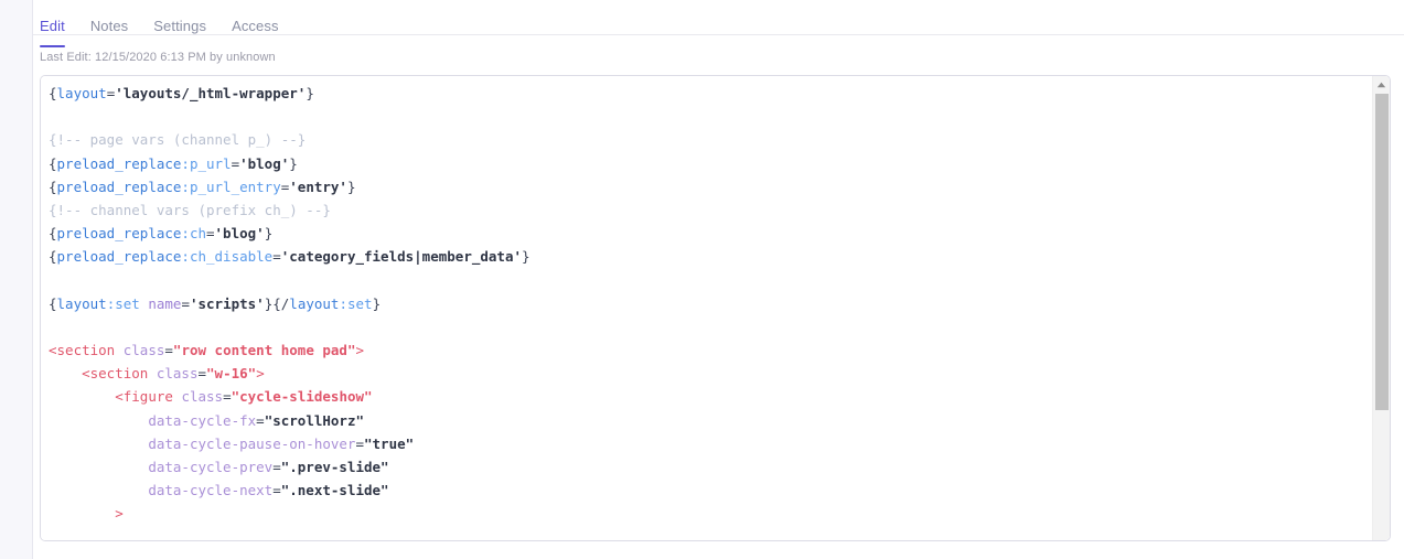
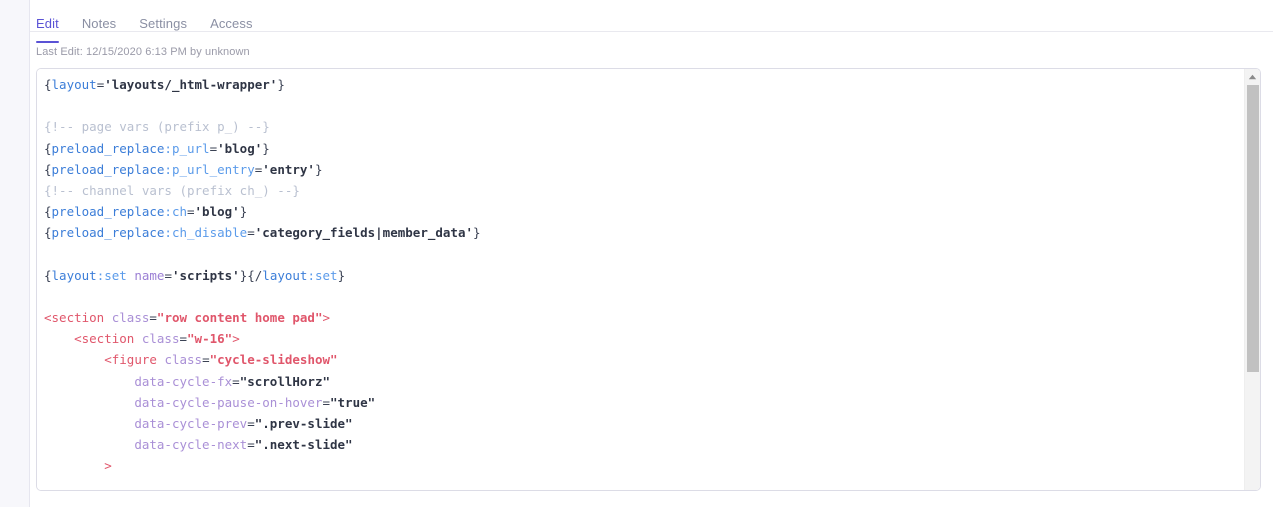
  Edit
  Notes
  Settings
  Access
  Last Edit: 12/15/2020 6:13 PM by unknown
  {layout='layouts/_html-wrapper'}
- {!-- page vars (channel p_) --}
+ {!-- page vars (prefix p_) --}
  {preload_replace:p_url='blog'}
  {preload_replace:p_url_entry='entry'}
  {!-- channel vars (prefix ch_) --}
  {preload_replace:ch='blog'}
  {preload_replace:ch_disable='category_fields|member_data'}
  {layout:set name='scripts'}{/layout:set}
  <section class="row content home pad">
  <section class="w-16">
  <figure class="cycle-slideshow"
  data-cycle-fx="scrollHorz"
  data-cycle-pause-on-hover="true"
  data-cycle-prev=".prev-slide"
  data-cycle-next=".next-slide"
  >
